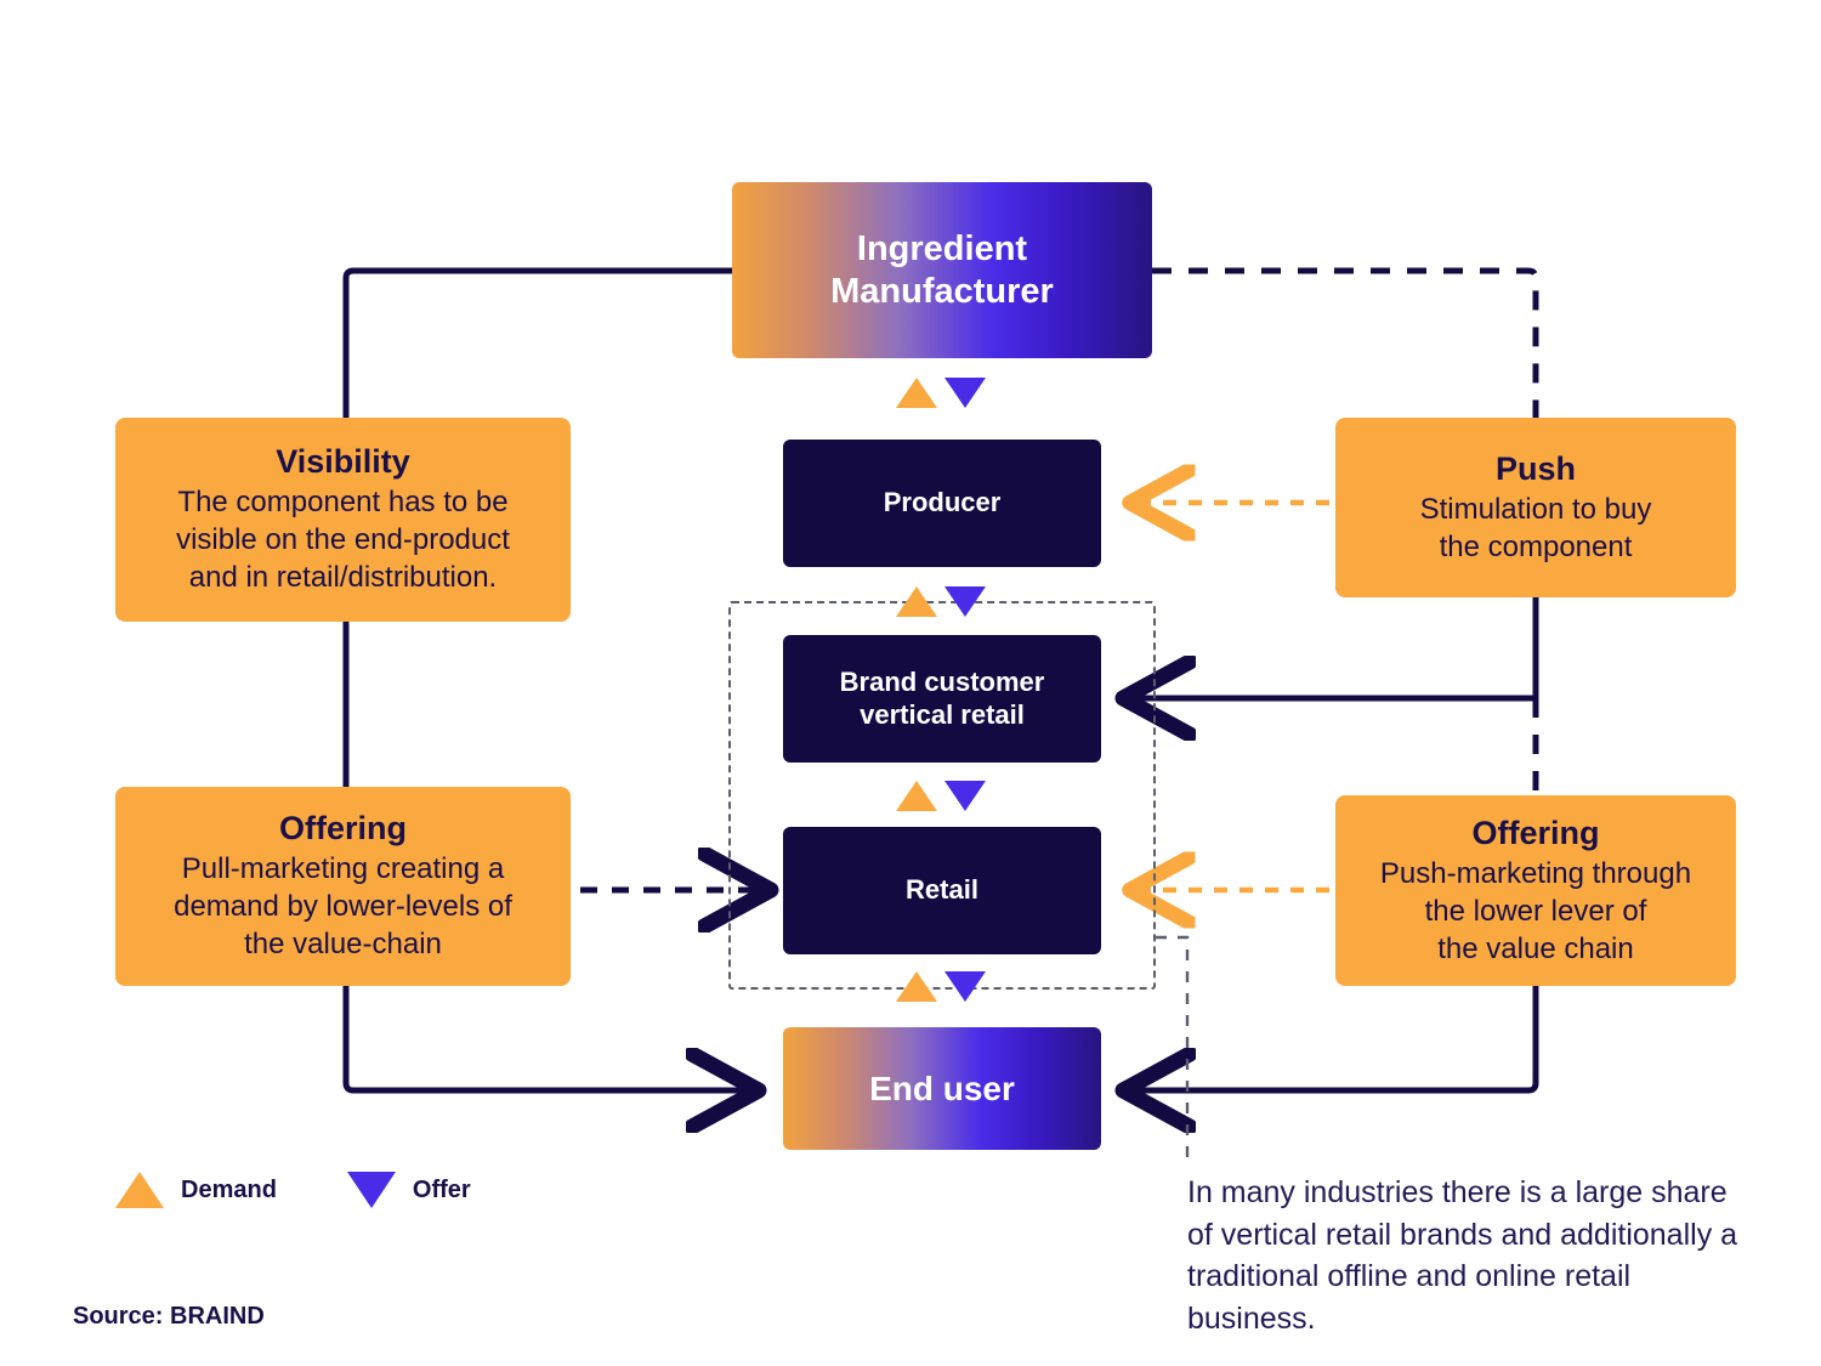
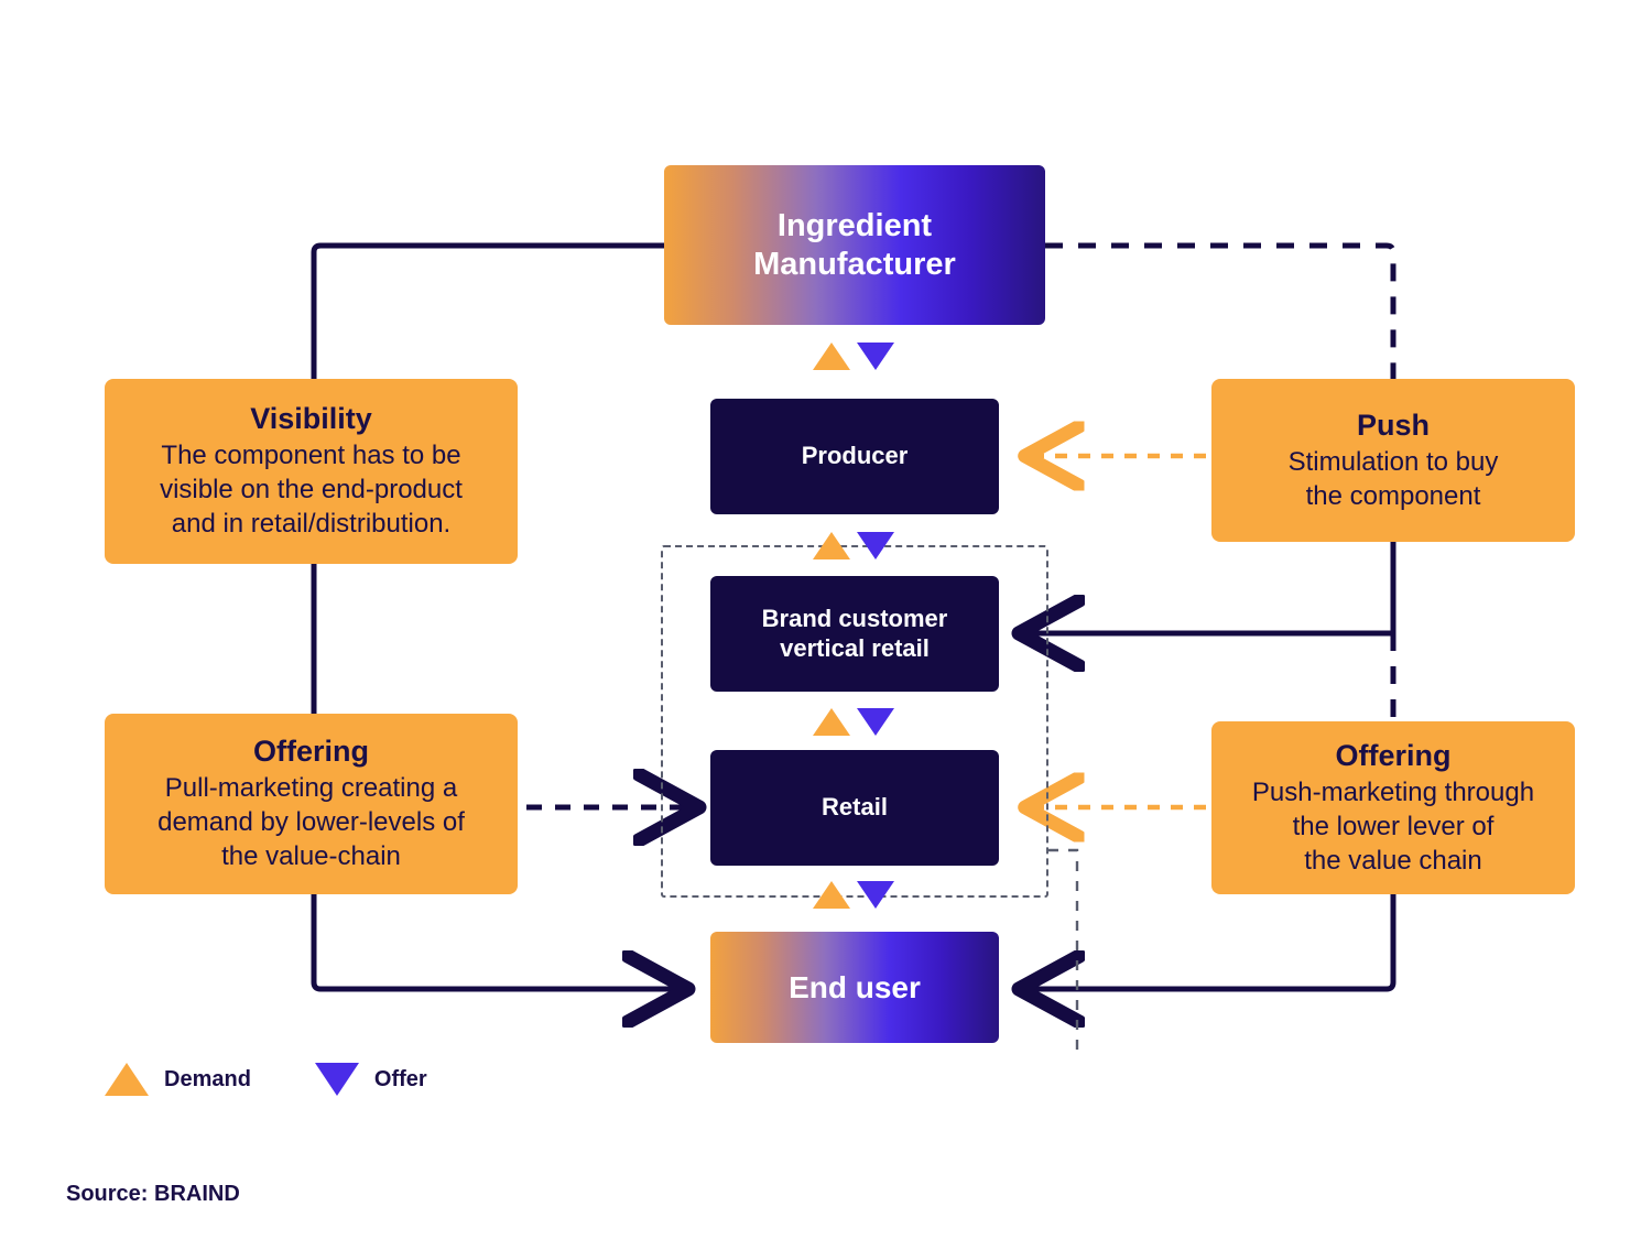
  Ingredient
  Manufacturer
  Producer
  Brand customer
  vertical retail
  Retail
  End user
  Visibility
  The component has to be
  visible on the end-product
  and in retail/distribution.
  Offering
  Pull-marketing creating a
  demand by lower-levels of
  the value-chain
  Push
  Stimulation to buy
  the component
  Offering
  Push-marketing through
  the lower lever of
  the value chain
  Demand
  Offer
  Source: BRAIND
- In many industries there is a large share of vertical retail brands and additionally a traditional offline and online retail business.
